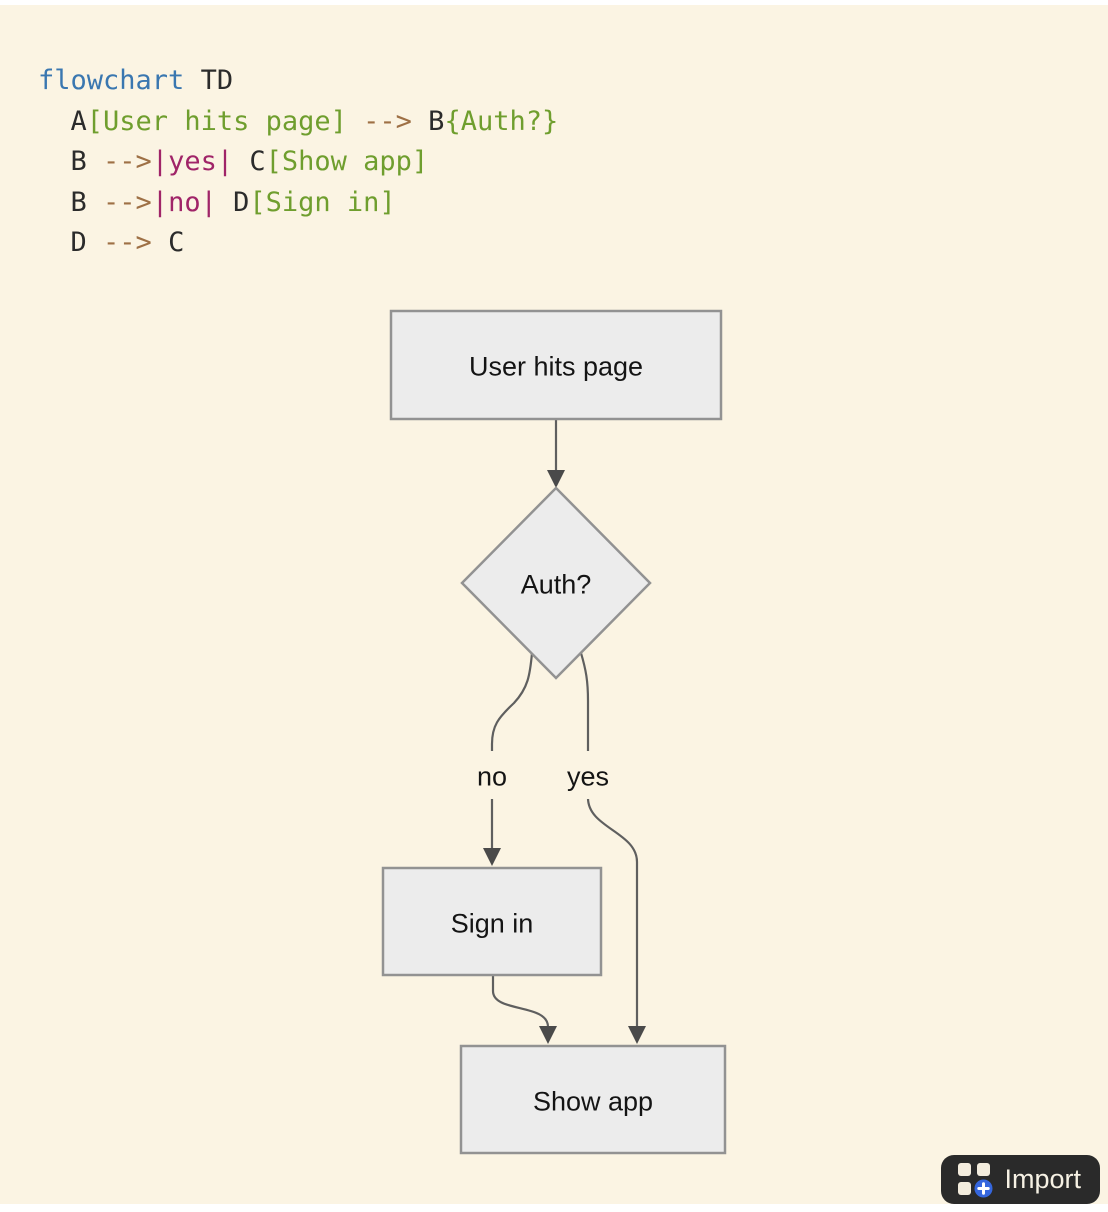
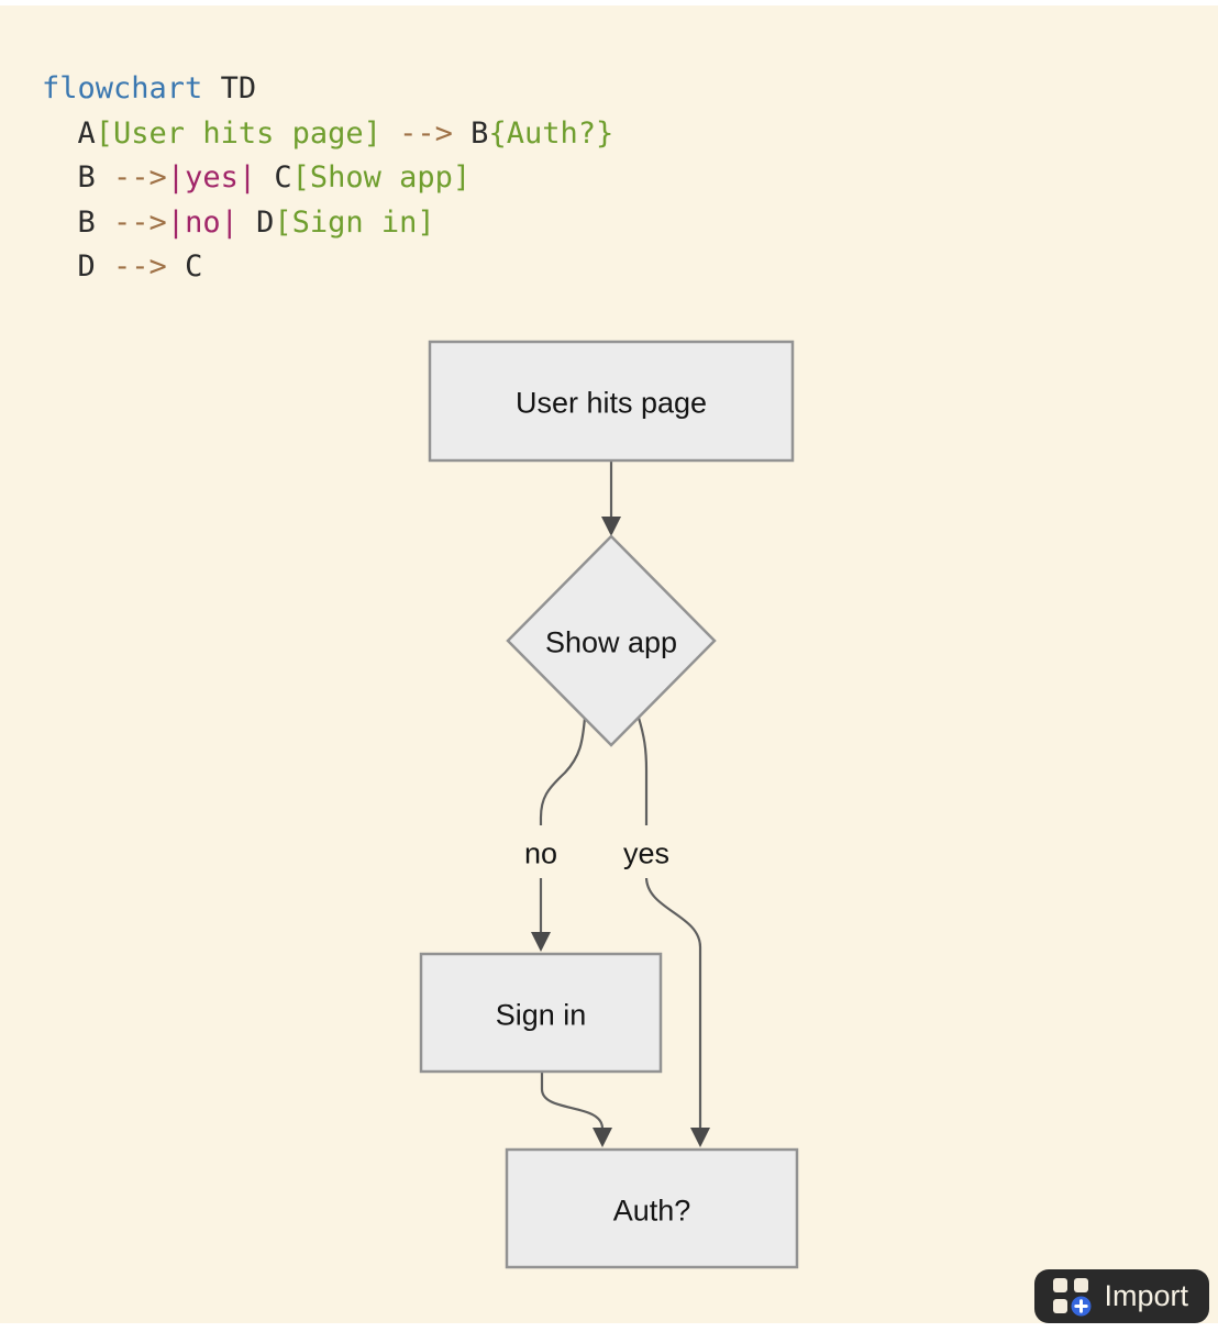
  flowchart TD A[User hits page] --> B{Auth?} B -->|yes| C[Show app] B -->|no| D[Sign in] D --> C
  User hits page
- Auth?
+ Show app
  Sign in
- Show app
+ Auth?
  no
  yes
  Import
